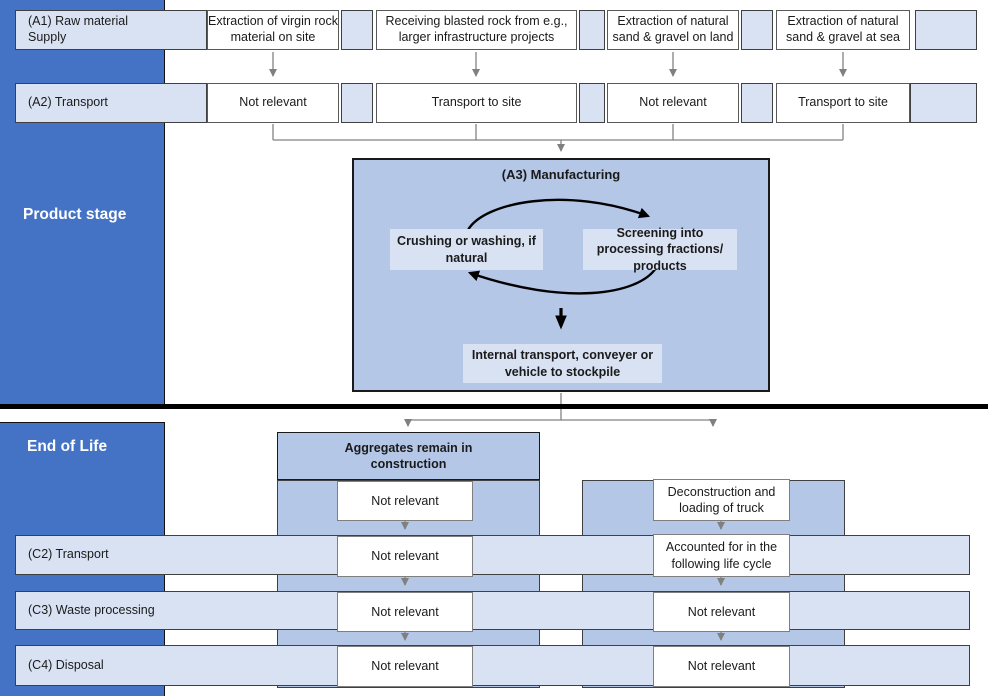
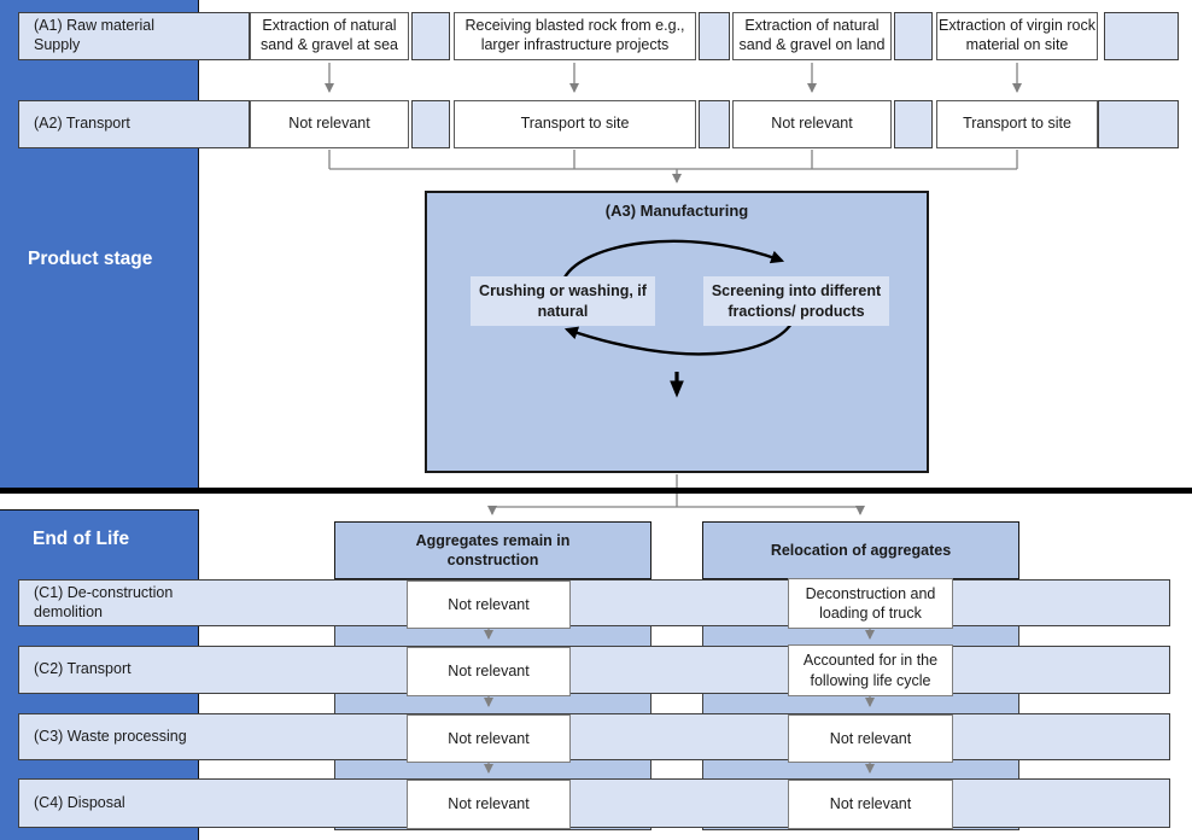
  Product stage
  End of Life
  (A1) Raw material Supply
- Extraction of virgin rock material on site
+ Extraction of natural sand & gravel at sea
  Receiving blasted rock from e.g., larger infrastructure projects
  Extraction of natural sand & gravel on land
- Extraction of natural sand & gravel at sea
+ Extraction of virgin rock material on site
  (A2) Transport
  Not relevant
  Transport to site
  Not relevant
  Transport to site
  (A3) Manufacturing
  Crushing or washing, if natural
- Screening into processing fractions/ products
+ Screening into different fractions/ products
- Internal transport, conveyer or vehicle to stockpile
  Aggregates remain in construction
+ Relocation of aggregates
+ (C1) De-construction demolition
  (C2) Transport
  (C3) Waste processing
  (C4) Disposal
  Not relevant
  Deconstruction and loading of truck
  Not relevant
  Accounted for in the following life cycle
  Not relevant
  Not relevant
  Not relevant
  Not relevant
